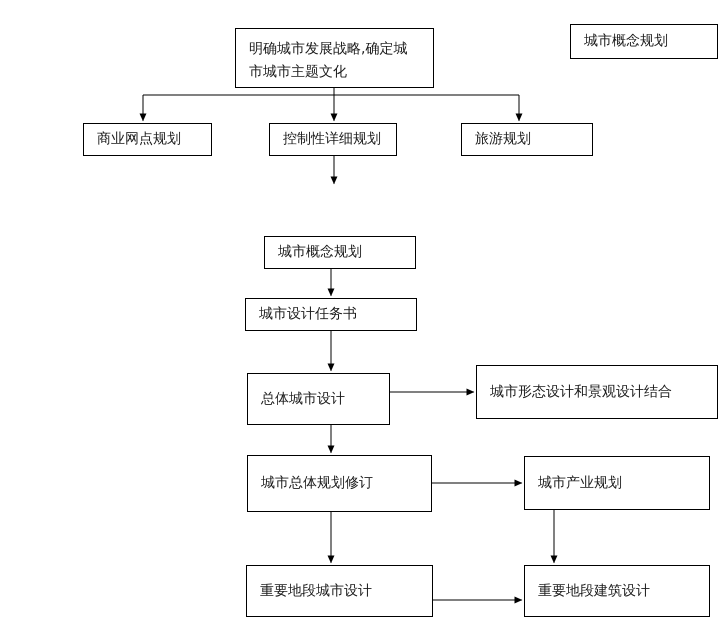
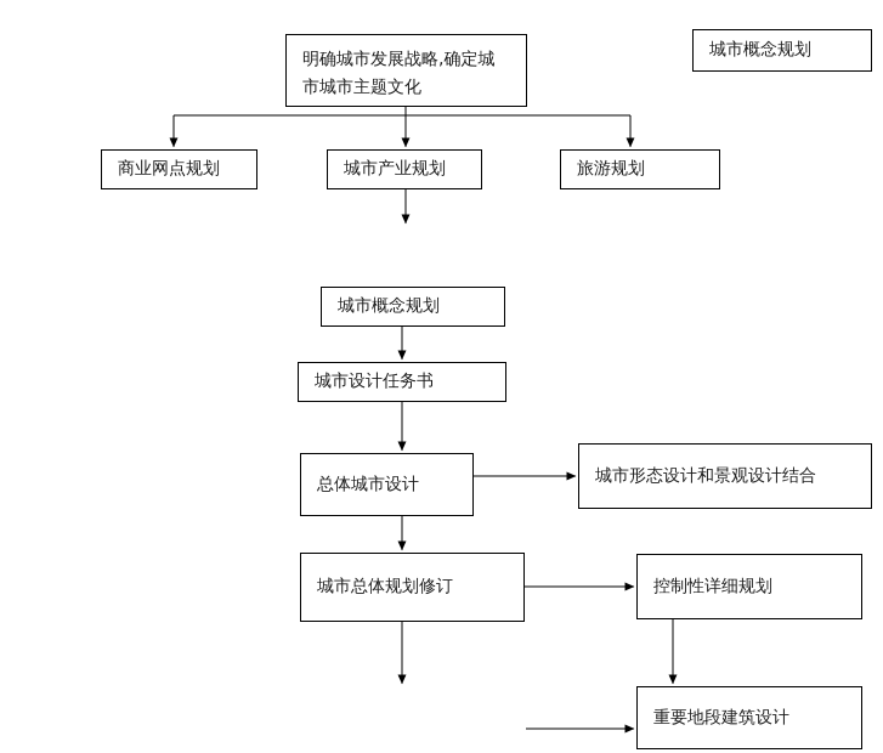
  明确城市发展战略,确定城
  市城市主题文化
  城市概念规划
  商业网点规划
- 控制性详细规划
+ 城市产业规划
  旅游规划
  城市概念规划
  城市设计任务书
  总体城市设计
  城市形态设计和景观设计结合
  城市总体规划修订
- 城市产业规划
+ 控制性详细规划
- 重要地段城市设计
  重要地段建筑设计
